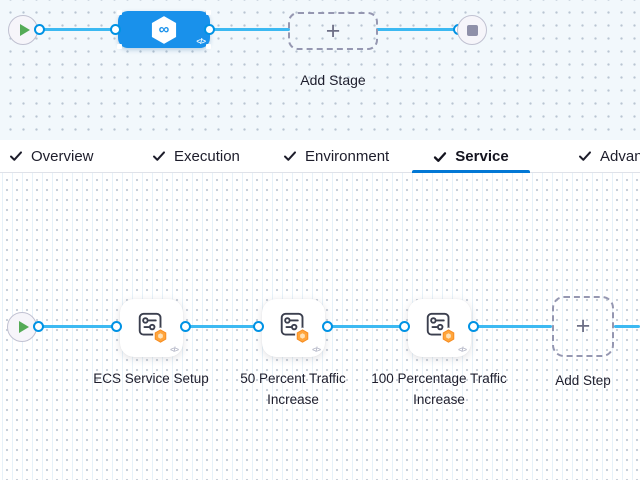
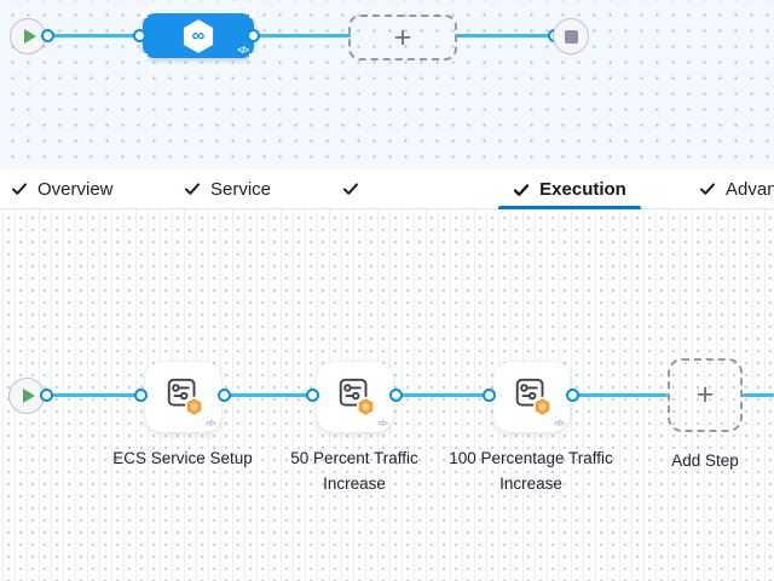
  ∞
  </>
  +
- Add Stage
  Overview
- Execution
+ Service
- Environment
- Service
+ Execution
  </>
  ECS Service Setup
  </>
  50 Percent Traffic Increase
  </>
  100 Percentage Traffic Increase
  +
  Add Step
